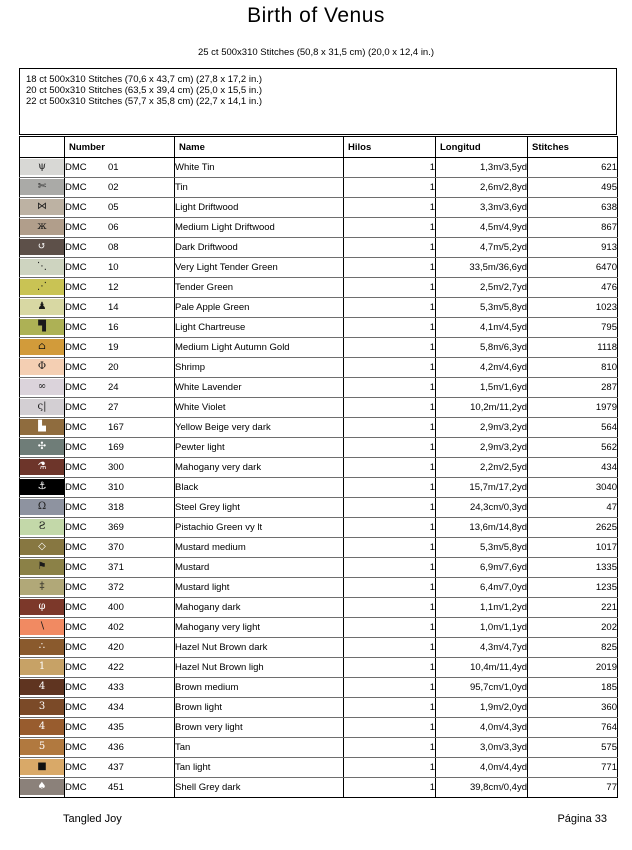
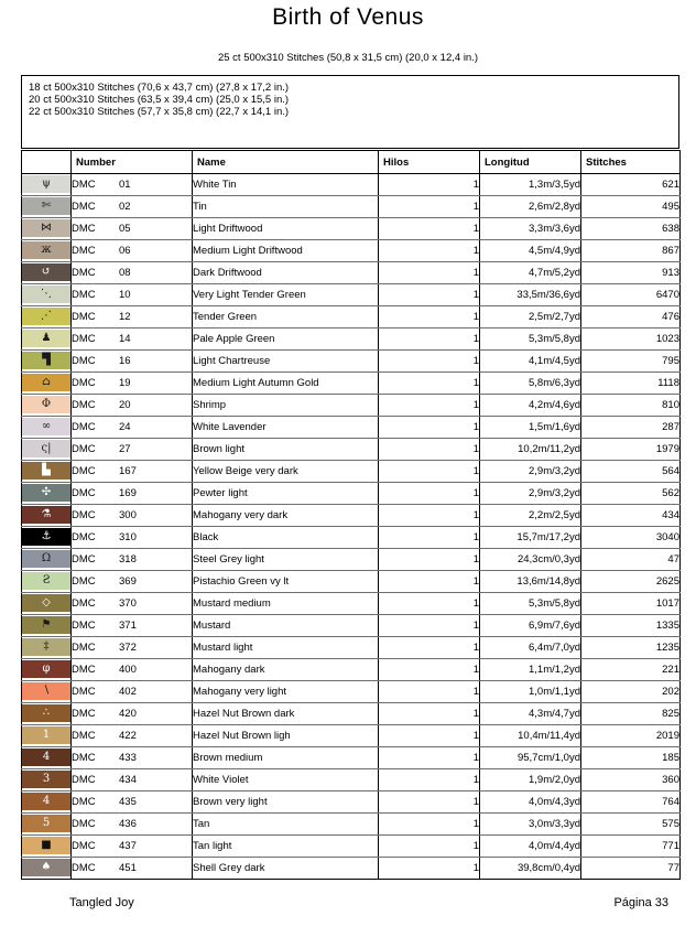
  Birth of Venus
  25 ct 500x310 Stitches (50,8 x 31,5 cm) (20,0 x 12,4 in.)
  18 ct 500x310 Stitches (70,6 x 43,7 cm) (27,8 x 17,2 in.)
  20 ct 500x310 Stitches (63,5 x 39,4 cm) (25,0 x 15,5 in.)
  22 ct 500x310 Stitches (57,7 x 35,8 cm) (22,7 x 14,1 in.)
  	Number	Name	Hilos	Longitud	Stitches
  ψ	DMC 01	White Tin	1	1,3m/3,5yd	621
  ✄	DMC 02	Tin	1	2,6m/2,8yd	495
  ⋈	DMC 05	Light Driftwood	1	3,3m/3,6yd	638
  ж	DMC 06	Medium Light Driftwood	1	4,5m/4,9yd	867
  ↺	DMC 08	Dark Driftwood	1	4,7m/5,2yd	913
  ⋱	DMC 10	Very Light Tender Green	1	33,5m/36,6yd	6470
  ⋰	DMC 12	Tender Green	1	2,5m/2,7yd	476
  ♟	DMC 14	Pale Apple Green	1	5,3m/5,8yd	1023
  ▜	DMC 16	Light Chartreuse	1	4,1m/4,5yd	795
  ⌂	DMC 19	Medium Light Autumn Gold	1	5,8m/6,3yd	1118
  Φ	DMC 20	Shrimp	1	4,2m/4,6yd	810
  ∞	DMC 24	White Lavender	1	1,5m/1,6yd	287
- ς|	DMC 27	White Violet	1	10,2m/11,2yd	1979
+ ς|	DMC 27	Brown light	1	10,2m/11,2yd	1979
  ▙	DMC 167	Yellow Beige very dark	1	2,9m/3,2yd	564
  ✣	DMC 169	Pewter light	1	2,9m/3,2yd	562
  ⚗	DMC 300	Mahogany very dark	1	2,2m/2,5yd	434
  ⚓	DMC 310	Black	1	15,7m/17,2yd	3040
  Ω	DMC 318	Steel Grey light	1	24,3cm/0,3yd	47
  Ƨ	DMC 369	Pistachio Green vy lt	1	13,6m/14,8yd	2625
  ◇	DMC 370	Mustard medium	1	5,3m/5,8yd	1017
  ⚑	DMC 371	Mustard	1	6,9m/7,6yd	1335
  ‡	DMC 372	Mustard light	1	6,4m/7,0yd	1235
  φ	DMC 400	Mahogany dark	1	1,1m/1,2yd	221
  ∖	DMC 402	Mahogany very light	1	1,0m/1,1yd	202
  ∴	DMC 420	Hazel Nut Brown dark	1	4,3m/4,7yd	825
  1	DMC 422	Hazel Nut Brown ligh	1	10,4m/11,4yd	2019
  4	DMC 433	Brown medium	1	95,7cm/1,0yd	185
- 3	DMC 434	Brown light	1	1,9m/2,0yd	360
+ 3	DMC 434	White Violet	1	1,9m/2,0yd	360
  4	DMC 435	Brown very light	1	4,0m/4,3yd	764
  5	DMC 436	Tan	1	3,0m/3,3yd	575
  ■	DMC 437	Tan light	1	4,0m/4,4yd	771
  ♠	DMC 451	Shell Grey dark	1	39,8cm/0,4yd	77
  Tangled Joy
  Página 33
